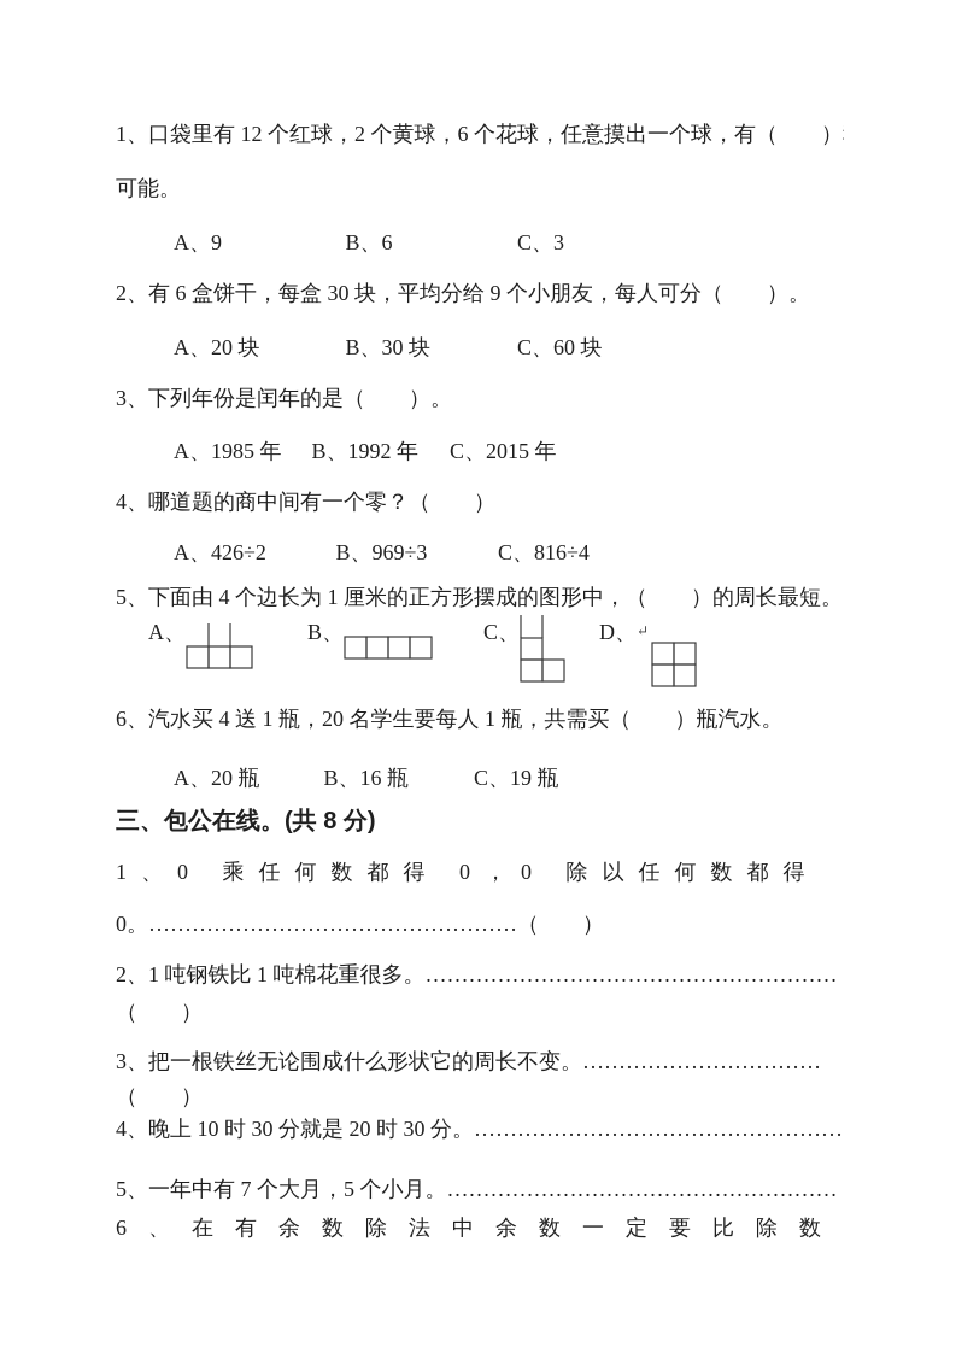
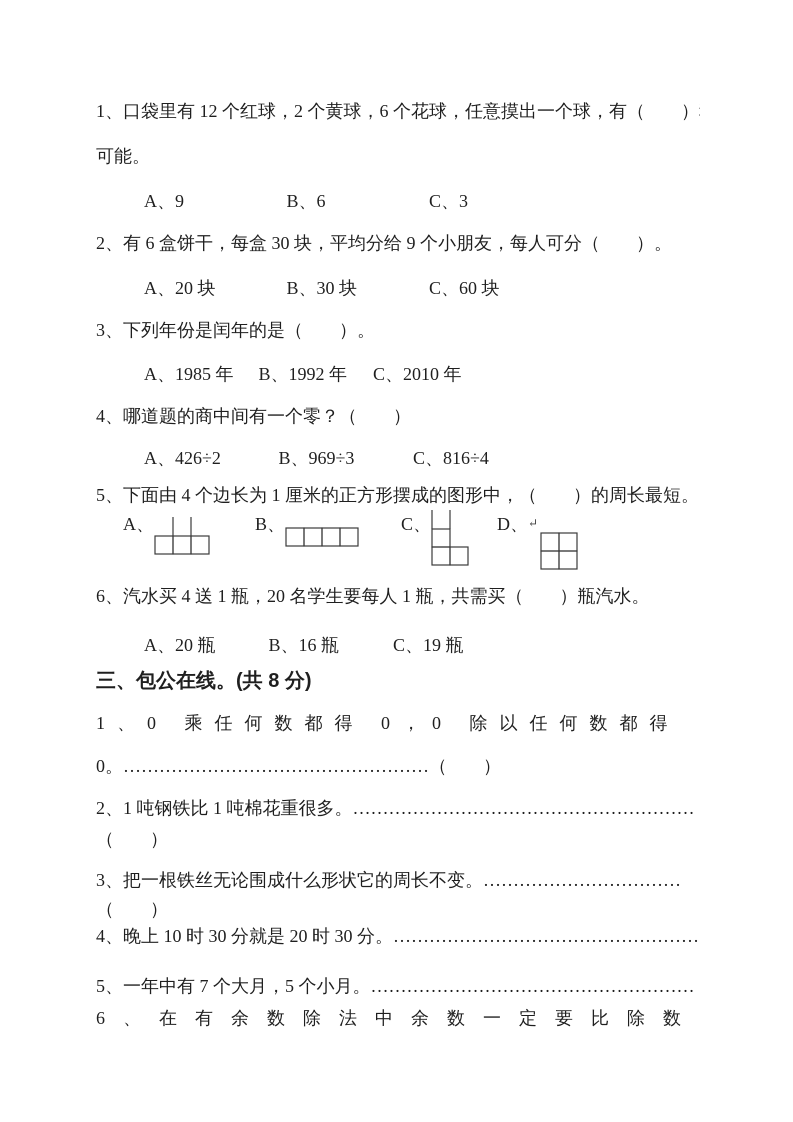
  1、口袋里有 12 个红球，2 个黄球，6 个花球，任意摸出一个球，有（ ）
  可能。
  A、9 B、6 C、3
  2、有 6 盒饼干，每盒 30 块，平均分给 9 个小朋友，每人可分（ ）。
  A、20 块 B、30 块 C、60 块
  3、下列年份是闰年的是（ ）。
- A、1985 年 B、1992 年 C、2015 年
+ A、1985 年 B、1992 年 C、2010 年
  4、哪道题的商中间有一个零？（ ）
  A、426÷2 B、969÷3 C、816÷4
  5、下面由 4 个边长为 1 厘米的正方形摆成的图形中，（ ）的周长最短。
  A、
  B、
  C、
  D、
  ↵
  6、汽水买 4 送 1 瓶，20 名学生要每人 1 瓶，共需买（ ）瓶汽水。
  A、20 瓶 B、16 瓶 C、19 瓶
  三、包公在线。(共 8 分)
  1、0 乘任何数都得 0，0 除以任何数都得
  0。……………………………………………（ ）
  2、1 吨钢铁比 1 吨棉花重很多。…………………………………………………
  （ ）
  3、把一根铁丝无论围成什么形状它的周长不变。……………………………
  （ ）
  4、晚上 10 时 30 分就是 20 时 30 分。……………………………………………
  5、一年中有 7 个大月，5 个小月。………………………………………………
  6、在有余数除法中余数一定要比除数
